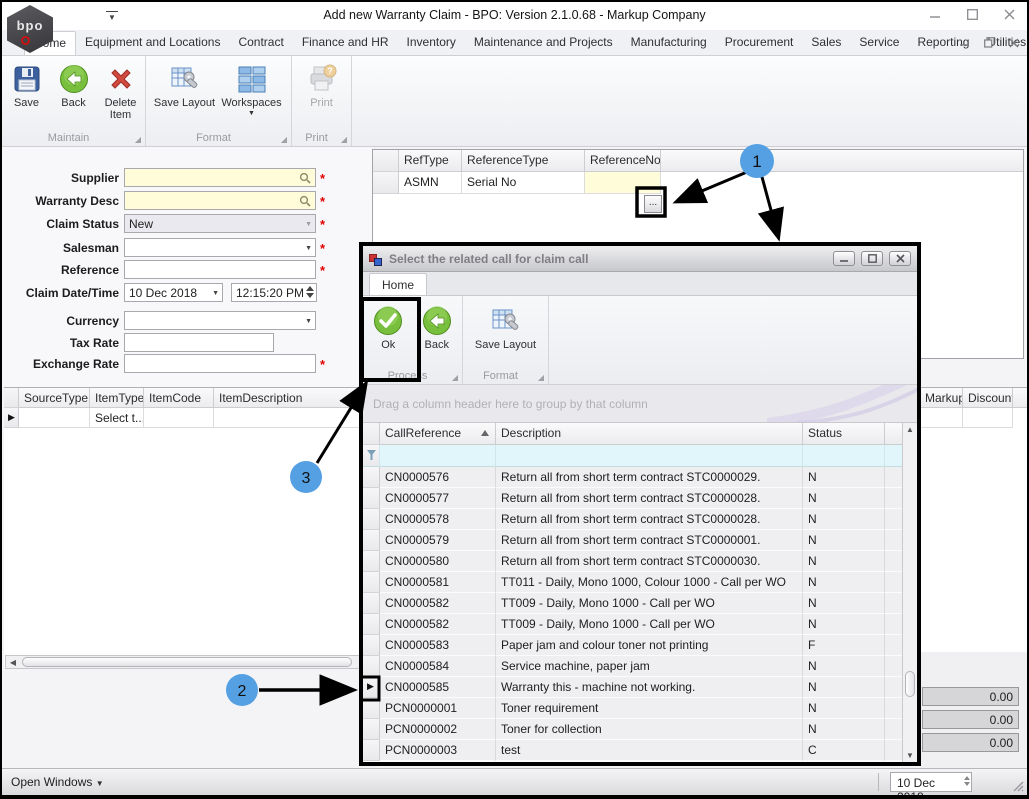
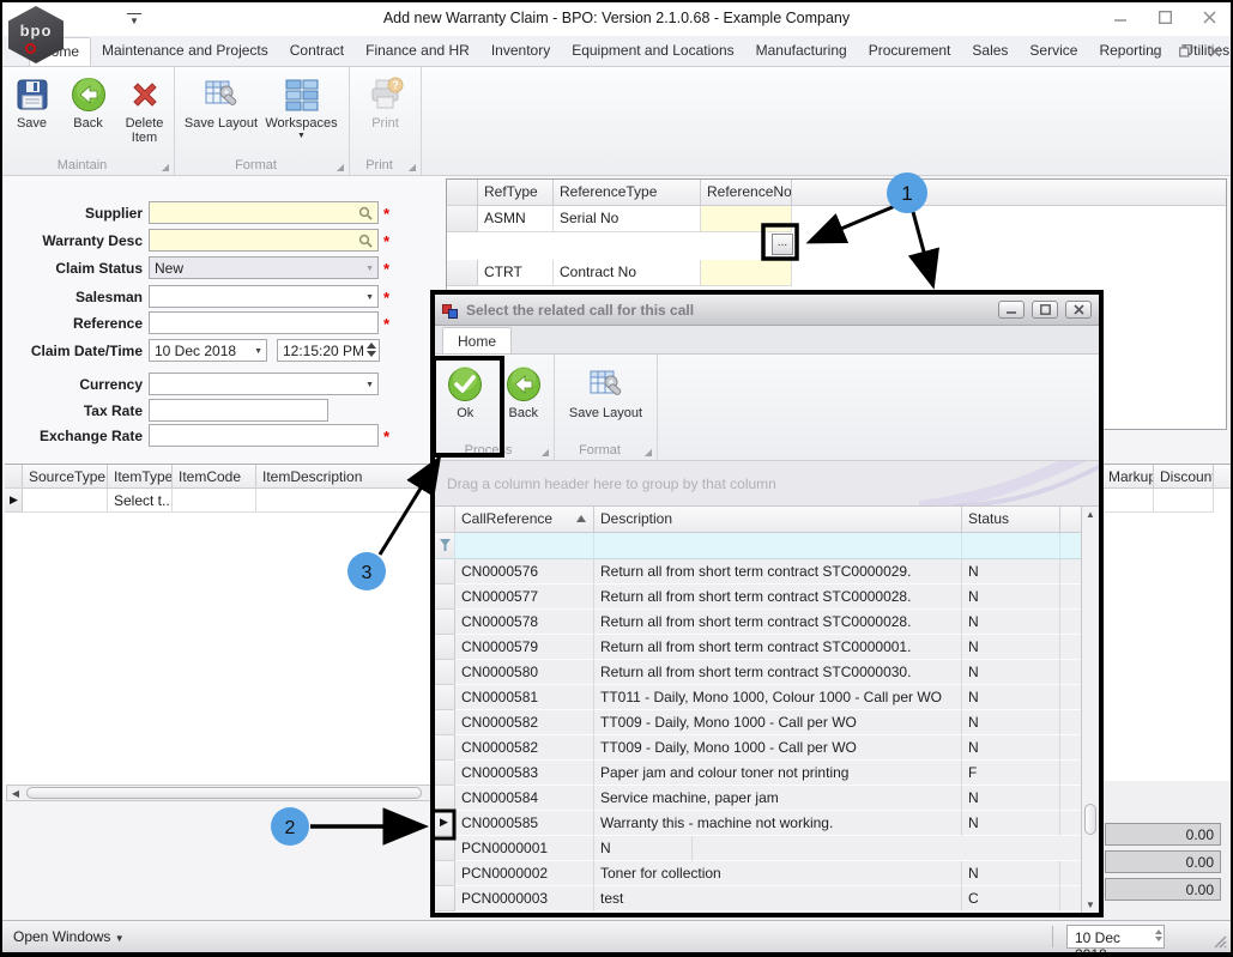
  bpo
  ▼
- Add new Warranty Claim - BPO: Version 2.1.0.68 - Markup Company
+ Add new Warranty Claim - BPO: Version 2.1.0.68 - Example Company
- Equipment and Locations
+ Maintenance and Projects
  Contract
  Finance and HR
  Inventory
- Maintenance and Projects
+ Equipment and Locations
  Manufacturing
  Procurement
  Sales
  Service
  Reporting
  tilites
  Save
  Back
  Delete
  Item
  Maintain
  ◢
  Save Layout
  Workspaces
  Format
  ◢
  ?
  Print
  Print
  ◢
  Supplier
  *
  Warranty Desc
  *
  Claim Status
  New
  *
  Salesman
  *
  Reference
  *
  Claim Date/Time
  10 Dec 2018
  12:15:20 PM
  Currency
  Tax Rate
  Exchange Rate
  *
  RefType
  ReferenceType
  ReferenceNo
  ASMN
  Serial No
+ CTRT
+ Contract No
  ...
  SourceType
  ItemType
  ItemCode
  ItemDescription
  Markup
  Discoun
  ▶
  Select t...
  ◀
  0.00
  0.00
  0.00
  Open Windows ▼
- Select the related call for claim call
+ Select the related call for this call
  Home
  Ok
  Back
  Proces
  ◢
  Save Layout
  Format
  ◢
  Drag a column header here to group by that column
  CallReference
  Description
  Status
  CN0000576
  Return all from short term contract STC0000029.
  N
  CN0000577
  Return all from short term contract STC0000028.
  N
  CN0000578
  Return all from short term contract STC0000028.
  N
  CN0000579
  Return all from short term contract STC0000001.
  N
  CN0000580
  Return all from short term contract STC0000030.
  N
  CN0000581
  TT011 - Daily, Mono 1000, Colour 1000 - Call per WO
  N
  CN0000582
  TT009 - Daily, Mono 1000 - Call per WO
  N
  CN0000582
  TT009 - Daily, Mono 1000 - Call per WO
  N
  CN0000583
  Paper jam and colour toner not printing
  F
  CN0000584
  Service machine, paper jam
  N
  ▶
  CN0000585
  Warranty this - machine not working.
  N
  PCN0000001
- Toner requirement
  N
  PCN0000002
  Toner for collection
  N
  PCN0000003
  test
  C
  ▲
  ▼
  1
  2
  3
